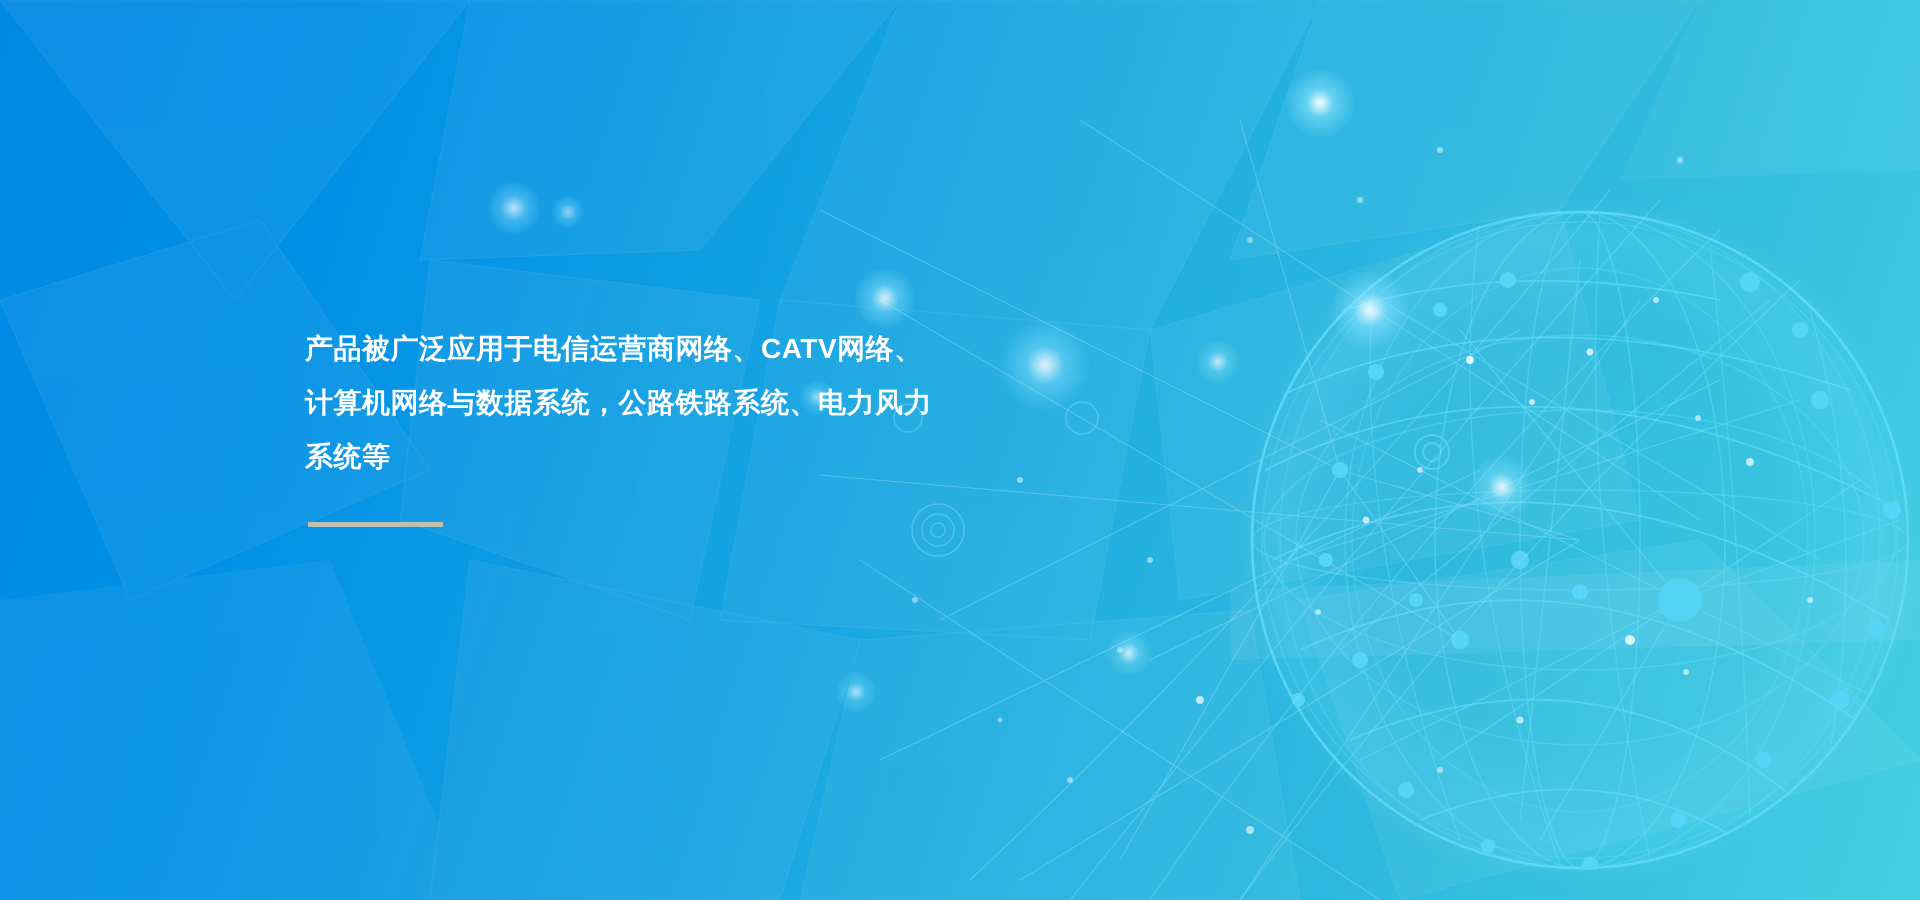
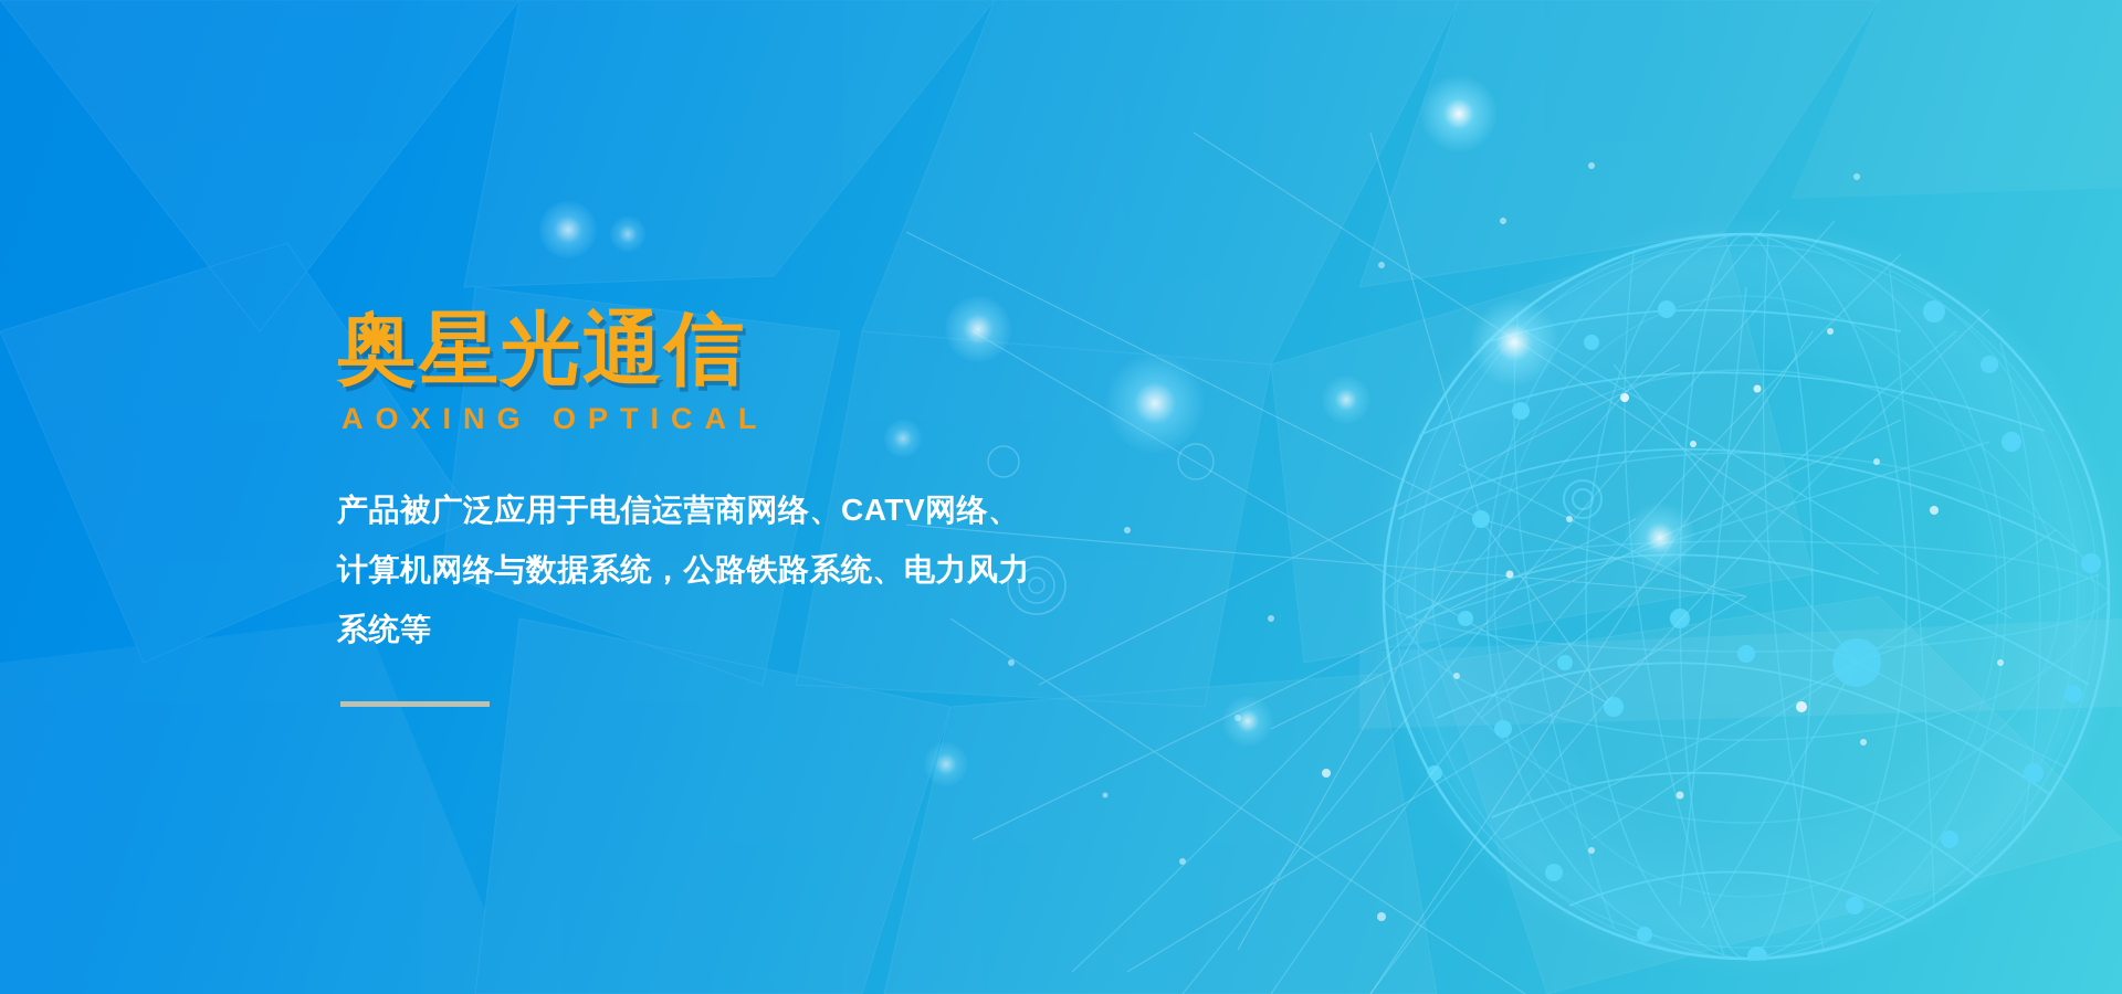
+ 奥星光通信
+ AOXING OPTICAL
  产品被广泛应用于电信运营商网络、CATV网络、计算机网络与数据系统，公路铁路系统、电力风力系统等
